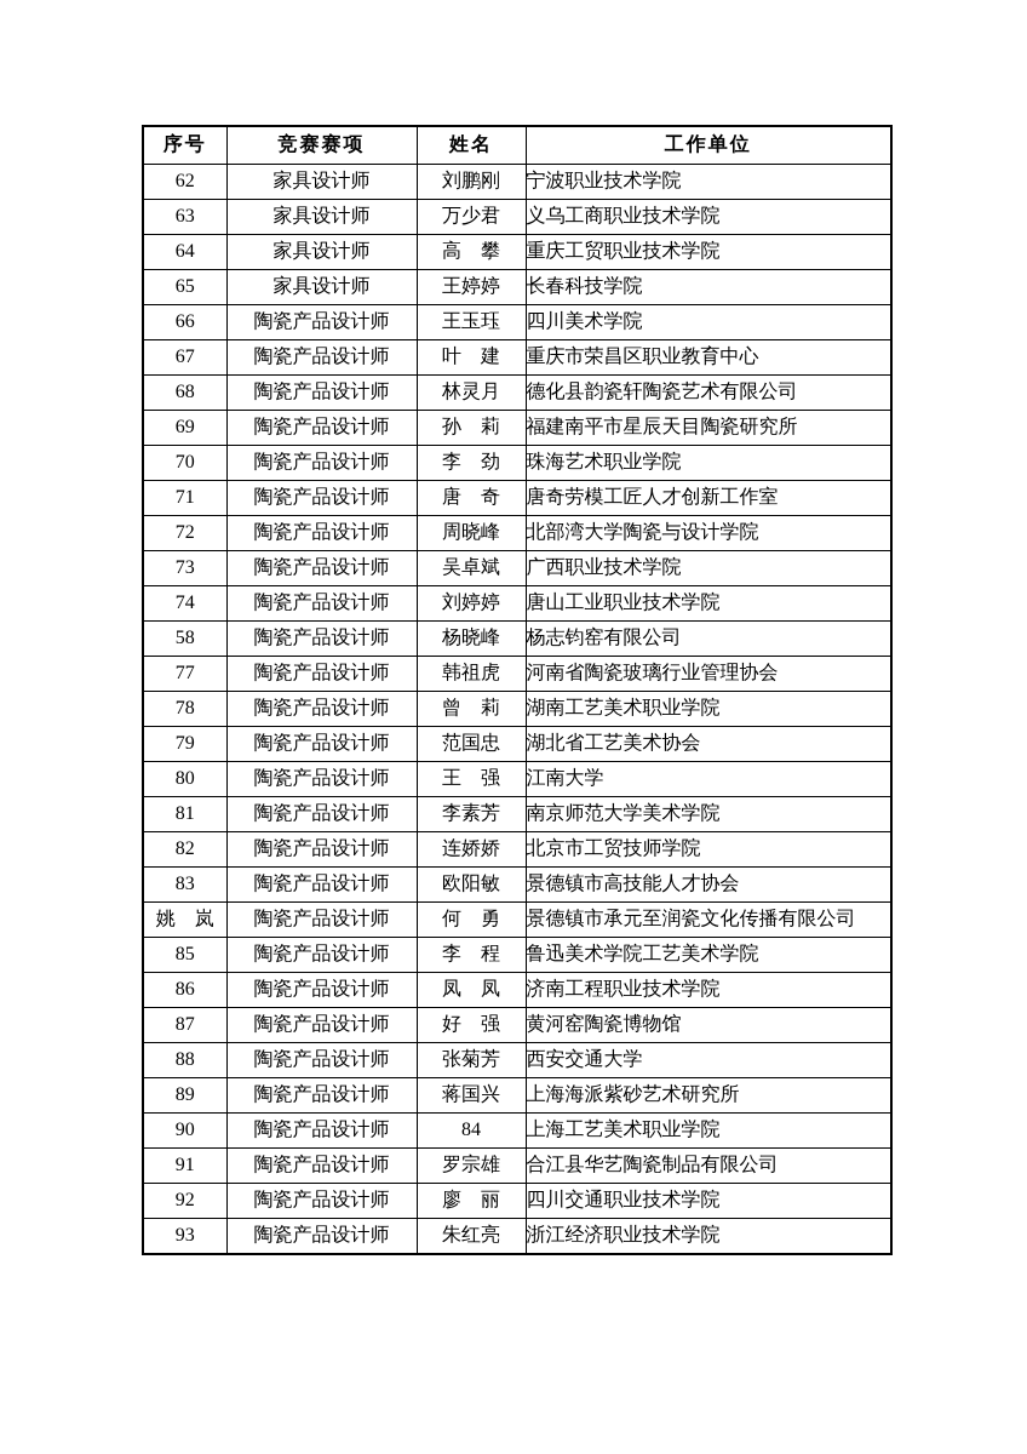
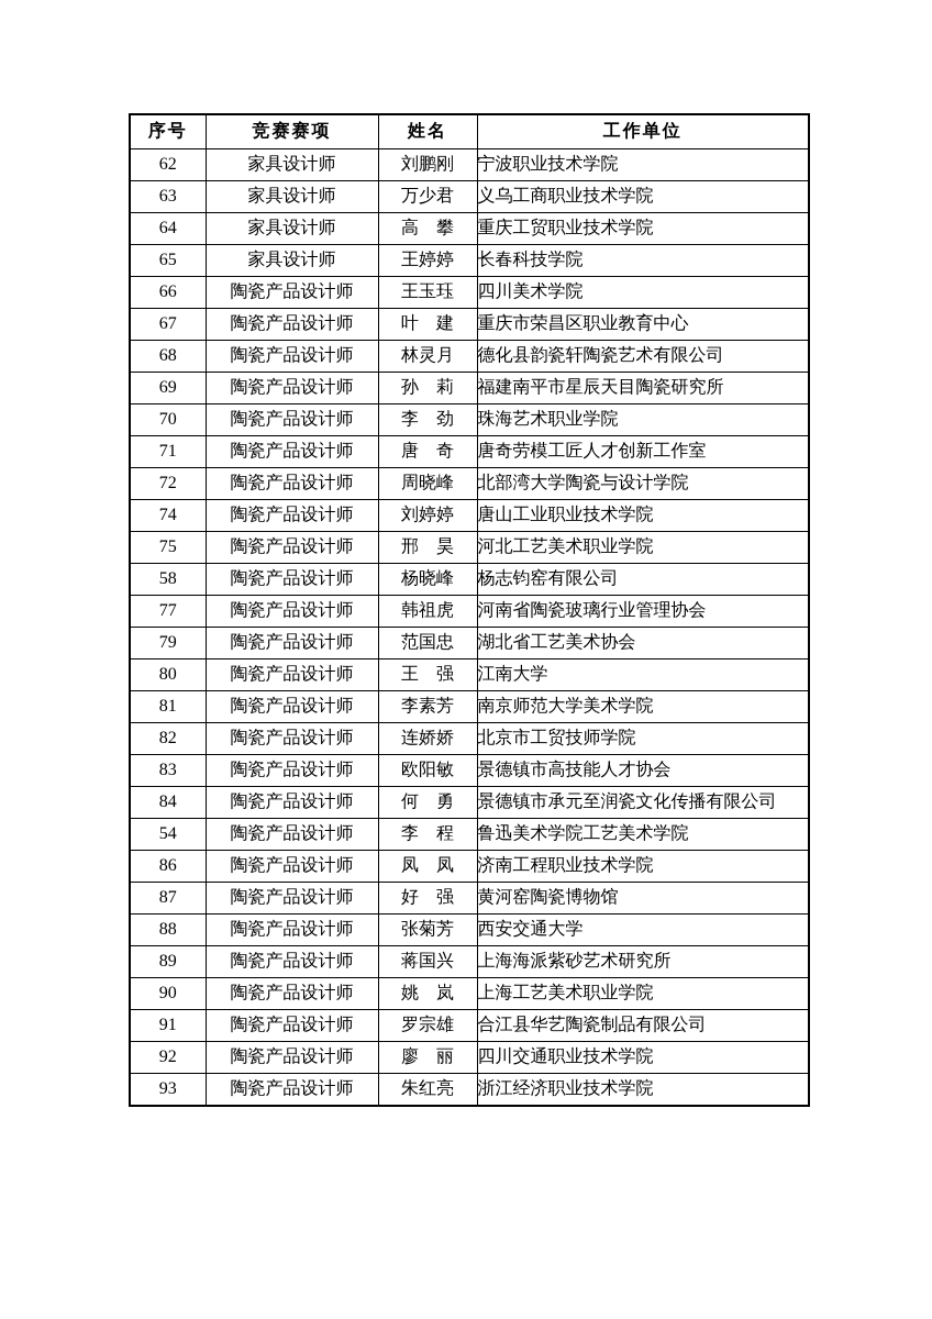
  序号	竞赛赛项	姓名	工作单位
  62	家具设计师	刘鹏刚	宁波职业技术学院
  63	家具设计师	万少君	义乌工商职业技术学院
  64	家具设计师	高 攀	重庆工贸职业技术学院
  65	家具设计师	王婷婷	长春科技学院
  66	陶瓷产品设计师	王玉珏	四川美术学院
  67	陶瓷产品设计师	叶 建	重庆市荣昌区职业教育中心
  68	陶瓷产品设计师	林灵月	德化县韵瓷轩陶瓷艺术有限公司
  69	陶瓷产品设计师	孙 莉	福建南平市星辰天目陶瓷研究所
  70	陶瓷产品设计师	李 劲	珠海艺术职业学院
  71	陶瓷产品设计师	唐 奇	唐奇劳模工匠人才创新工作室
  72	陶瓷产品设计师	周晓峰	北部湾大学陶瓷与设计学院
- 73	陶瓷产品设计师	吴卓斌	广西职业技术学院
  74	陶瓷产品设计师	刘婷婷	唐山工业职业技术学院
+ 75	陶瓷产品设计师	邢 昊	河北工艺美术职业学院
  58	陶瓷产品设计师	杨晓峰	杨志钧窑有限公司
  77	陶瓷产品设计师	韩祖虎	河南省陶瓷玻璃行业管理协会
- 78	陶瓷产品设计师	曾 莉	湖南工艺美术职业学院
  79	陶瓷产品设计师	范国忠	湖北省工艺美术协会
  80	陶瓷产品设计师	王 强	江南大学
  81	陶瓷产品设计师	李素芳	南京师范大学美术学院
  82	陶瓷产品设计师	连娇娇	北京市工贸技师学院
  83	陶瓷产品设计师	欧阳敏	景德镇市高技能人才协会
- 姚 岚	陶瓷产品设计师	何 勇	景德镇市承元至润瓷文化传播有限公司
+ 84	陶瓷产品设计师	何 勇	景德镇市承元至润瓷文化传播有限公司
- 85	陶瓷产品设计师	李 程	鲁迅美术学院工艺美术学院
+ 54	陶瓷产品设计师	李 程	鲁迅美术学院工艺美术学院
  86	陶瓷产品设计师	凤 凤	济南工程职业技术学院
  87	陶瓷产品设计师	好 强	黄河窑陶瓷博物馆
  88	陶瓷产品设计师	张菊芳	西安交通大学
  89	陶瓷产品设计师	蒋国兴	上海海派紫砂艺术研究所
- 90	陶瓷产品设计师	84	上海工艺美术职业学院
+ 90	陶瓷产品设计师	姚 岚	上海工艺美术职业学院
  91	陶瓷产品设计师	罗宗雄	合江县华艺陶瓷制品有限公司
  92	陶瓷产品设计师	廖 丽	四川交通职业技术学院
  93	陶瓷产品设计师	朱红亮	浙江经济职业技术学院
